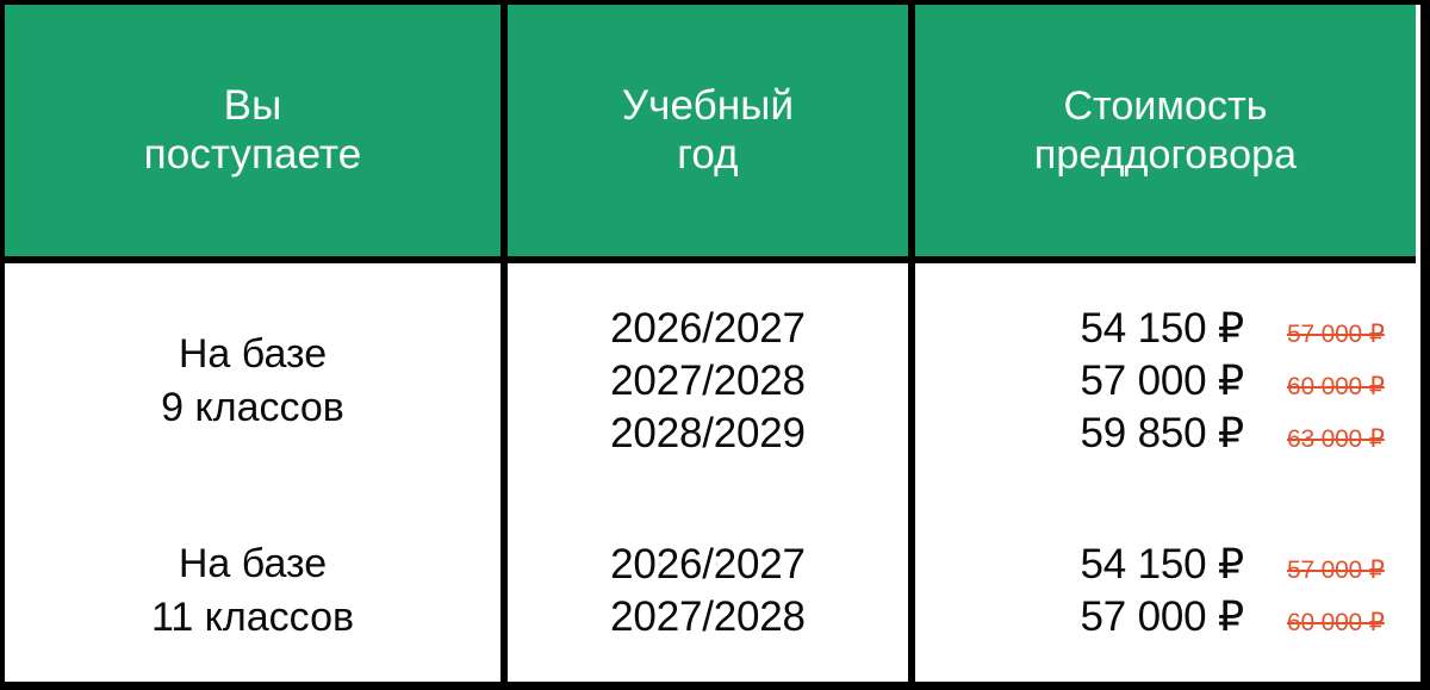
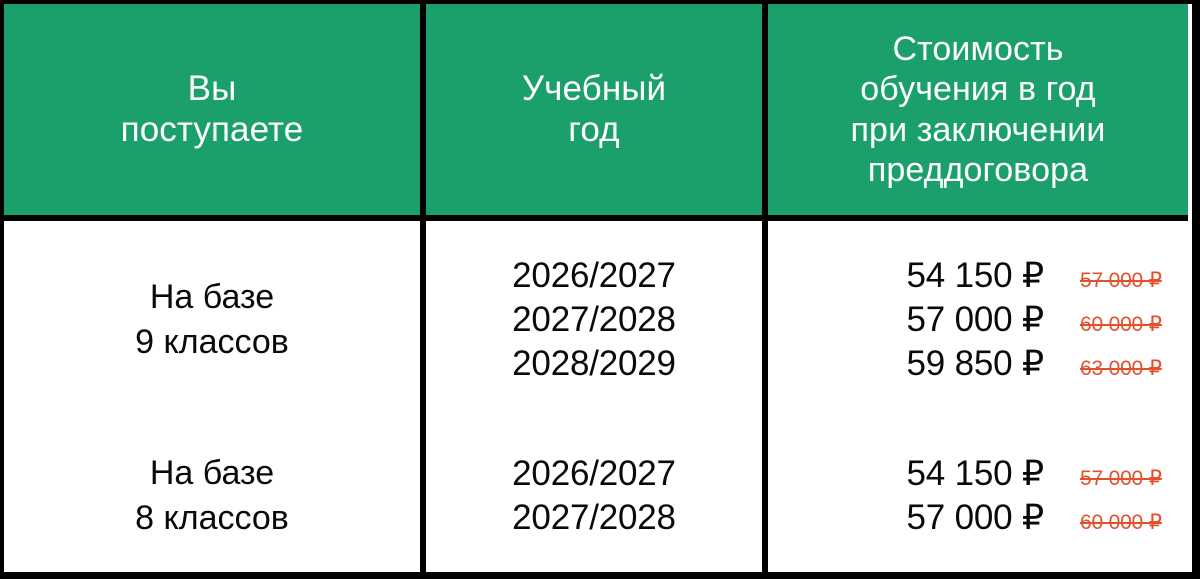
  Вы
  поступаете
  Учебный
  год
  Стоимость
+ обучения в год
+ при заключении
  преддоговора
  На базе
  9 классов
  2026/2027
  2027/2028
  2028/2029
  54 150 ₽
  57 000 ₽
  57 000 ₽
  60 000 ₽
  59 850 ₽
  63 000 ₽
  На базе
- 11 классов
+ 8 классов
  2026/2027
  2027/2028
  54 150 ₽
  57 000 ₽
  57 000 ₽
  60 000 ₽
